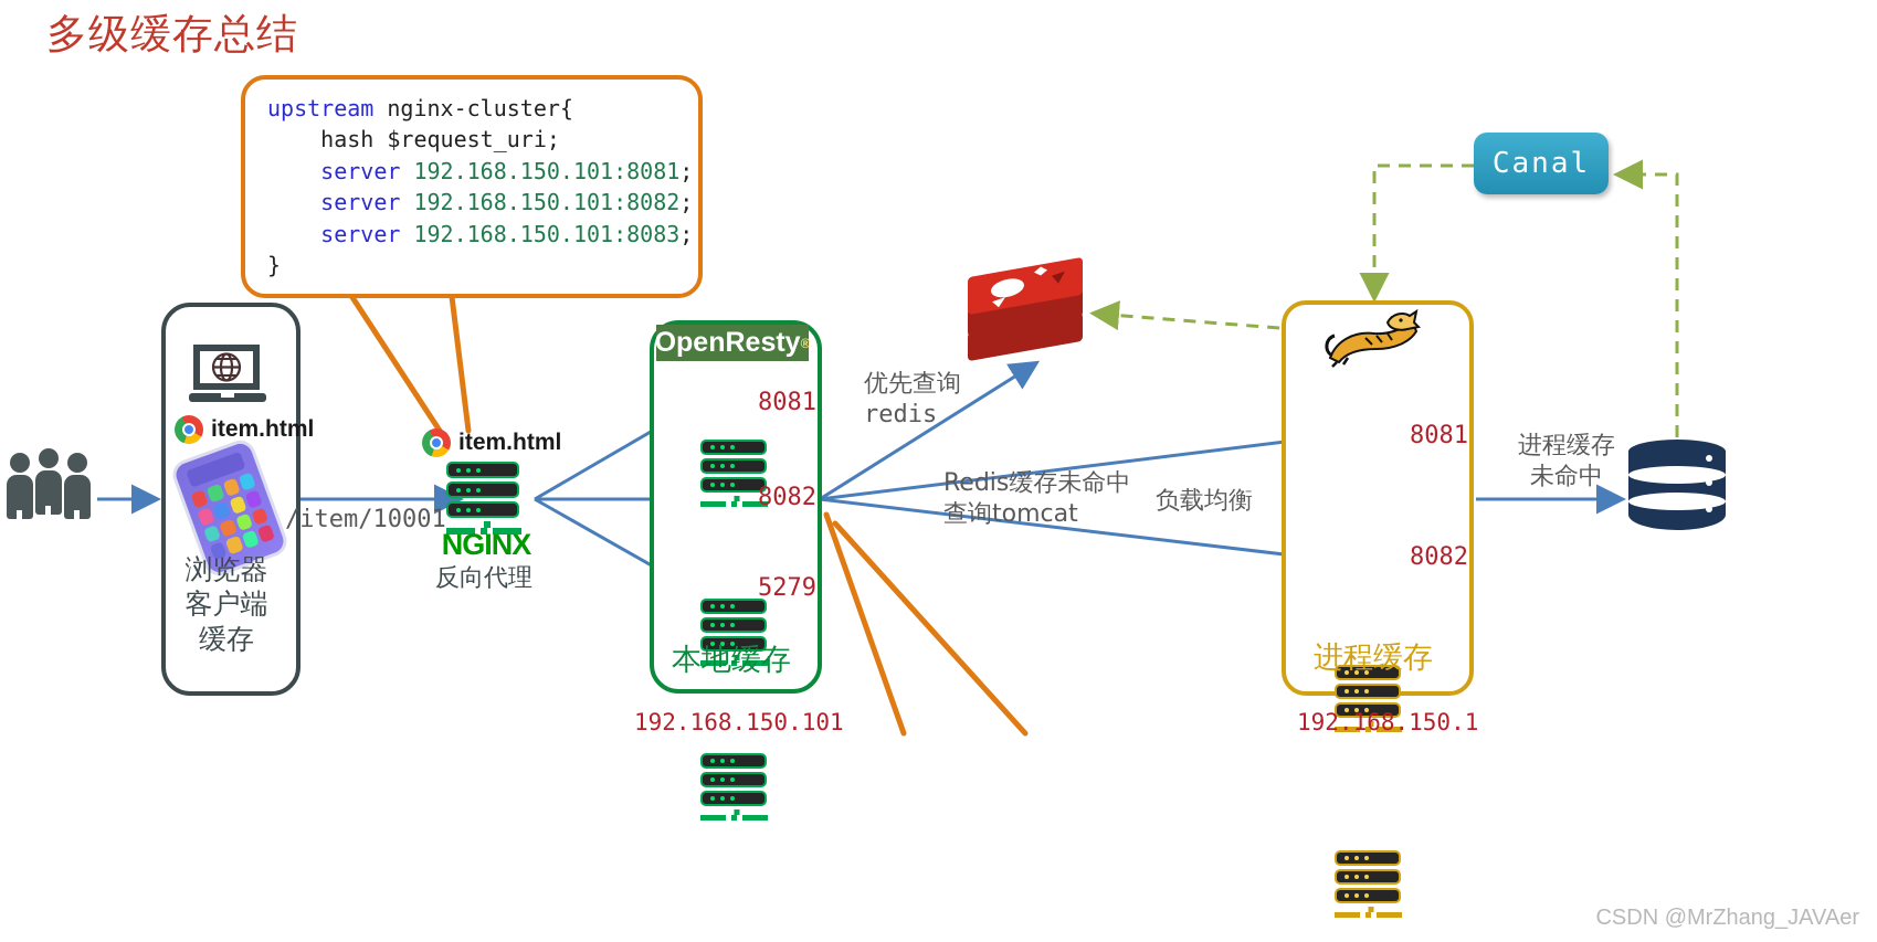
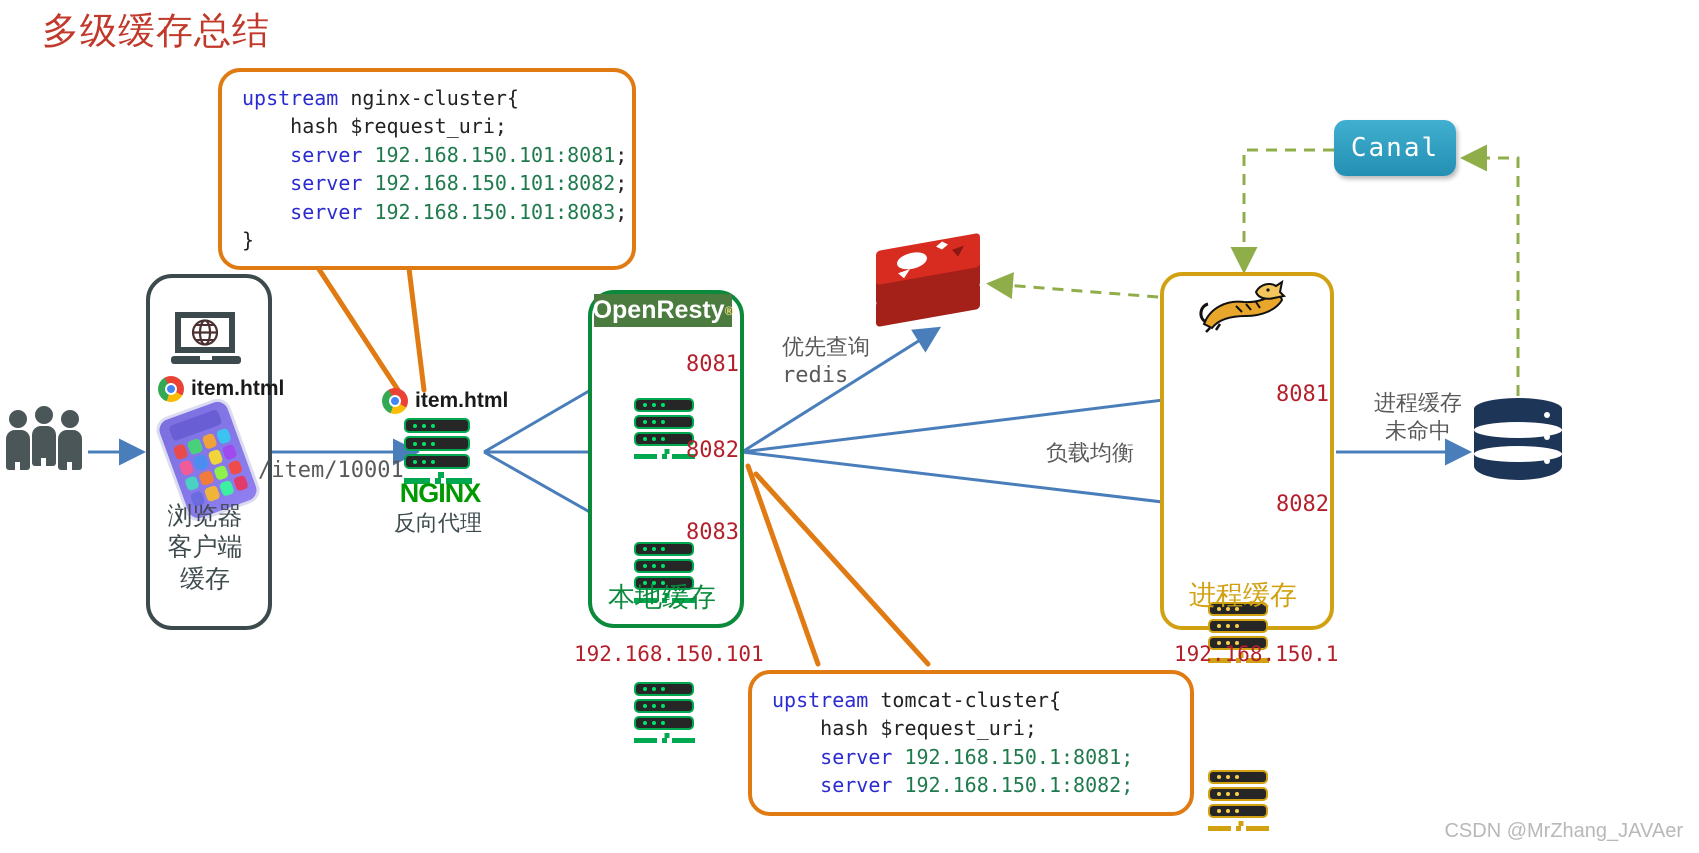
  多级缓存总结
  upstream nginx-cluster{ hash $request_uri; server 192.168.150.101:8081; server 192.168.150.101:8082; server 192.168.150.101:8083; }
  Canal
  item.html
  浏览器
  客户端
  缓存
  item.html
  NGINX
  反向代理
  /item/10001
  OpenResty
  ®
  8081
  8082
- 5279
+ 8083
  本地缓存
  192.168.150.101
  优先查询
  redis
- Redis缓存未命中
- 查询tomcat
  负载均衡
  进程缓存
  未命中
  8081
  8082
  进程缓存
  192.168.150.1
+ upstream tomcat-cluster{ hash $request_uri; server 192.168.150.1:8081; server 192.168.150.1:8082;
  CSDN @MrZhang_JAVAer
